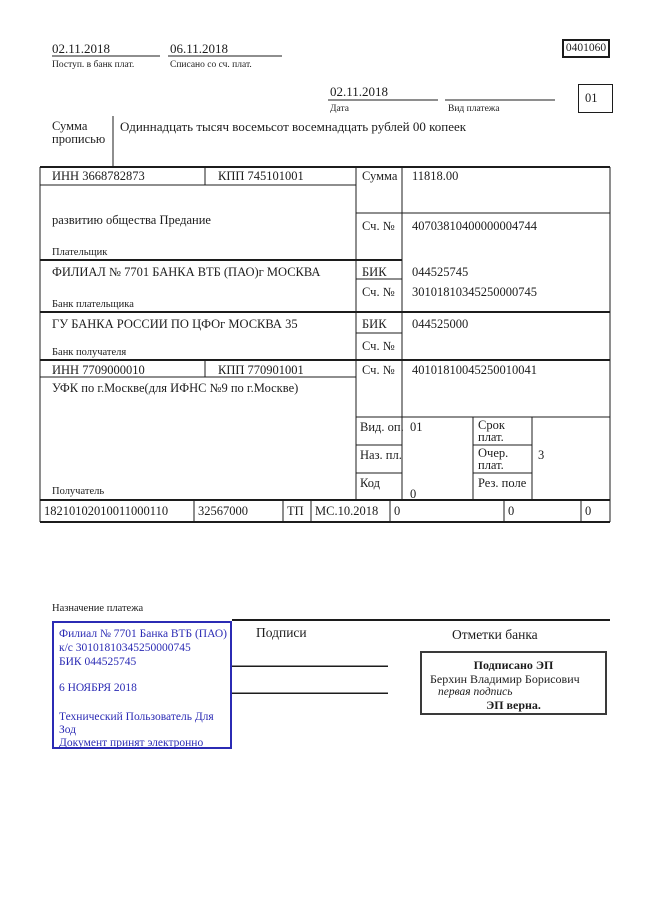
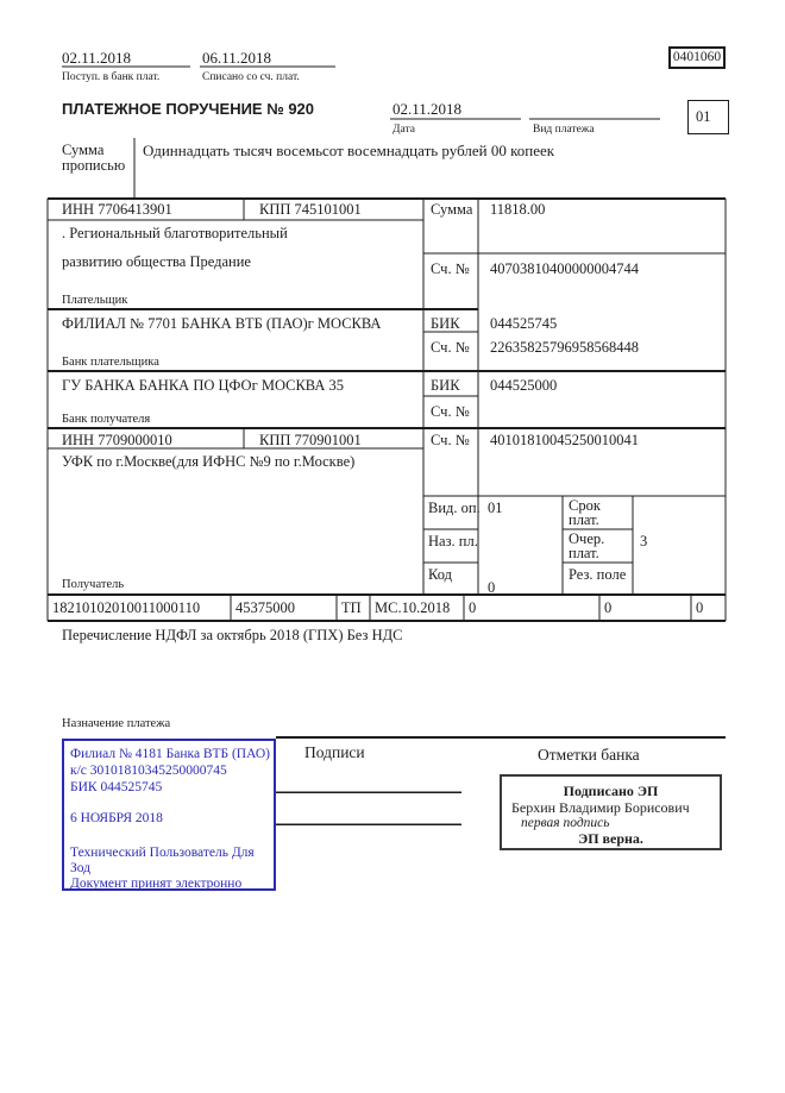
  02.11.2018
  Поступ. в банк плат.
  06.11.2018
  Списано со сч. плат.
  0401060
+ ПЛАТЕЖНОЕ ПОРУЧЕНИЕ № 920
  02.11.2018
  Дата
  Вид платежа
  01
  Сумма прописью
  Одиннадцать тысяч восемьсот восемнадцать рублей 00 копеек
- ИНН 3668782873
+ ИНН 7706413901
  КПП 745101001
  Сумма
  11818.00
+ . Региональный благотворительный
  развитию общества Предание
  Сч. №
  40703810400000004744
  Плательщик
  ФИЛИАЛ № 7701 БАНКА ВТБ (ПАО)г МОСКВА
  БИК
  044525745
  Сч. №
- 30101810345250000745
+ 22635825796958568448
  Банк плательщика
- ГУ БАНКА РОССИИ ПО ЦФОг МОСКВА 35
+ ГУ БАНКА БАНКА ПО ЦФОг МОСКВА 35
  БИК
  044525000
  Сч. №
  Банк получателя
  ИНН 7709000010
  КПП 770901001
  Сч. №
  40101810045250010041
  УФК по г.Москве(для ИФНС №9 по г.Москве)
  Вид. оп.
  01
  Срок плат.
  Наз. пл.
  Очер. плат.
  3
  Код
  Рез. поле
  0
  Получатель
  18210102010011000110
- 32567000
+ 45375000
  ТП
  МС.10.2018
  0
  0
  0
+ Перечисление НДФЛ за октябрь 2018 (ГПХ) Без НДС
  Назначение платежа
- Филиал № 7701 Банка ВТБ (ПАО)
+ Филиал № 4181 Банка ВТБ (ПАО)
  к/с 30101810345250000745
  БИК 044525745
  6 НОЯБРЯ 2018
  Технический Пользователь Для
  Зод
  Документ принят электронно
  Подписи
  Отметки банка
  Подписано ЭП
  Берхин Владимир Борисович
  первая подпись
  ЭП верна.
